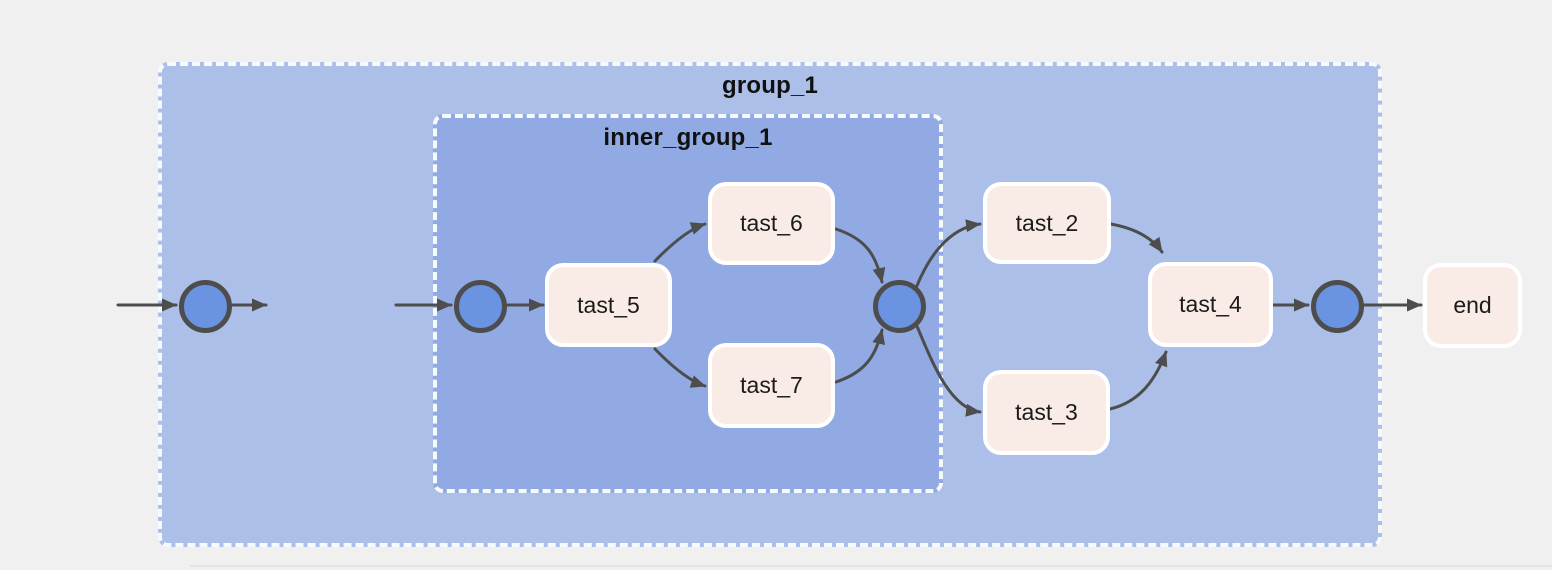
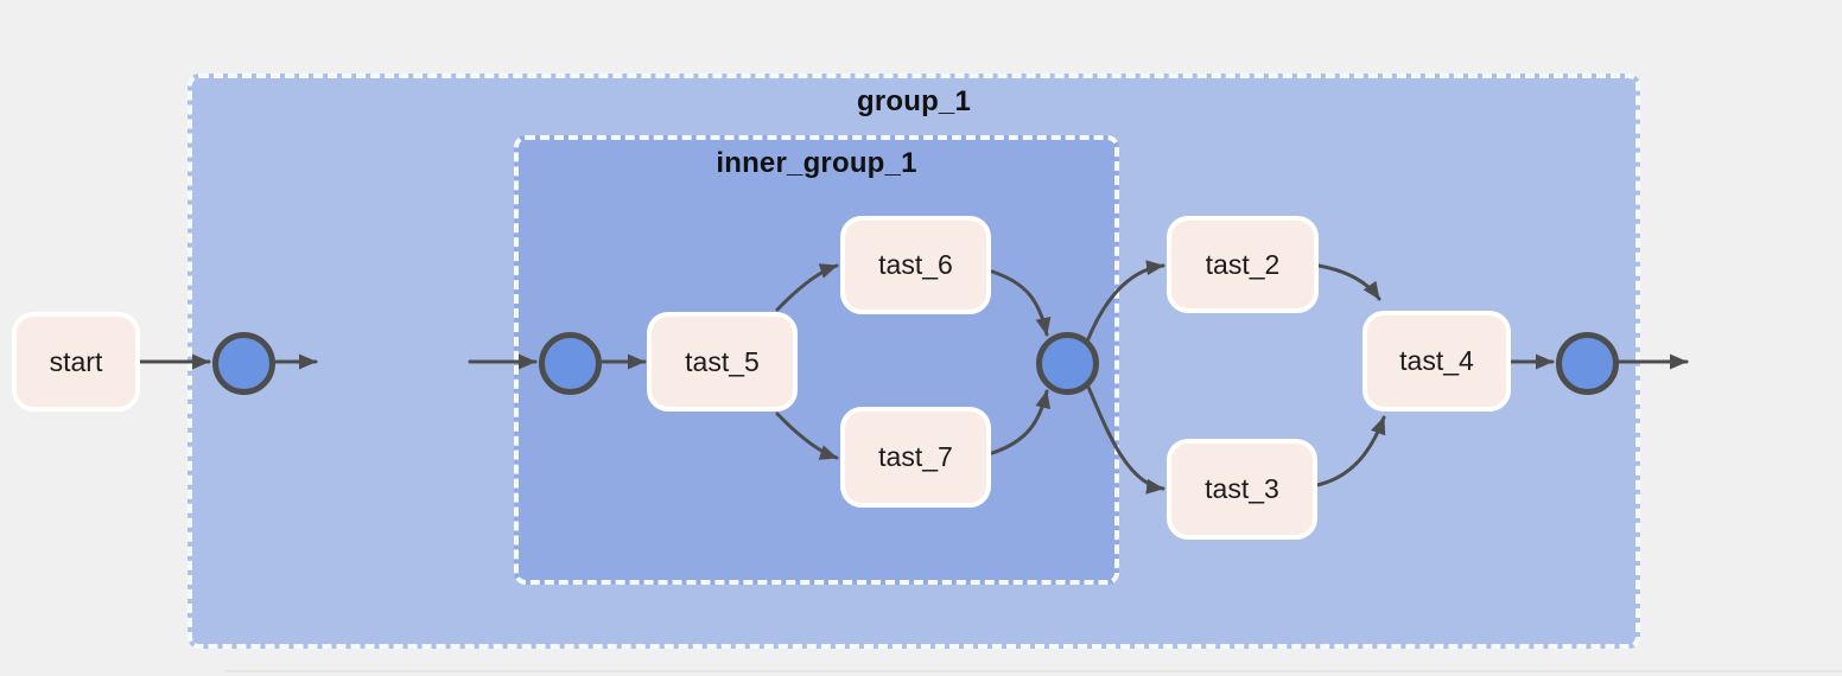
  group_1
  inner_group_1
+ start
  tast_5
  tast_6
  tast_7
  tast_2
  tast_3
  tast_4
- end
